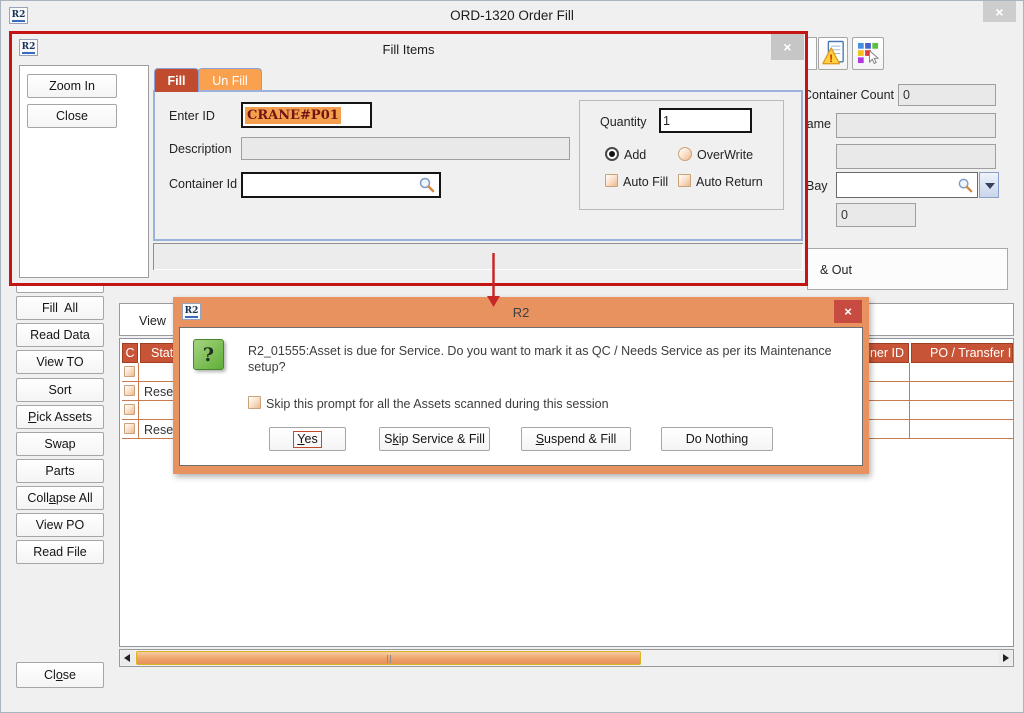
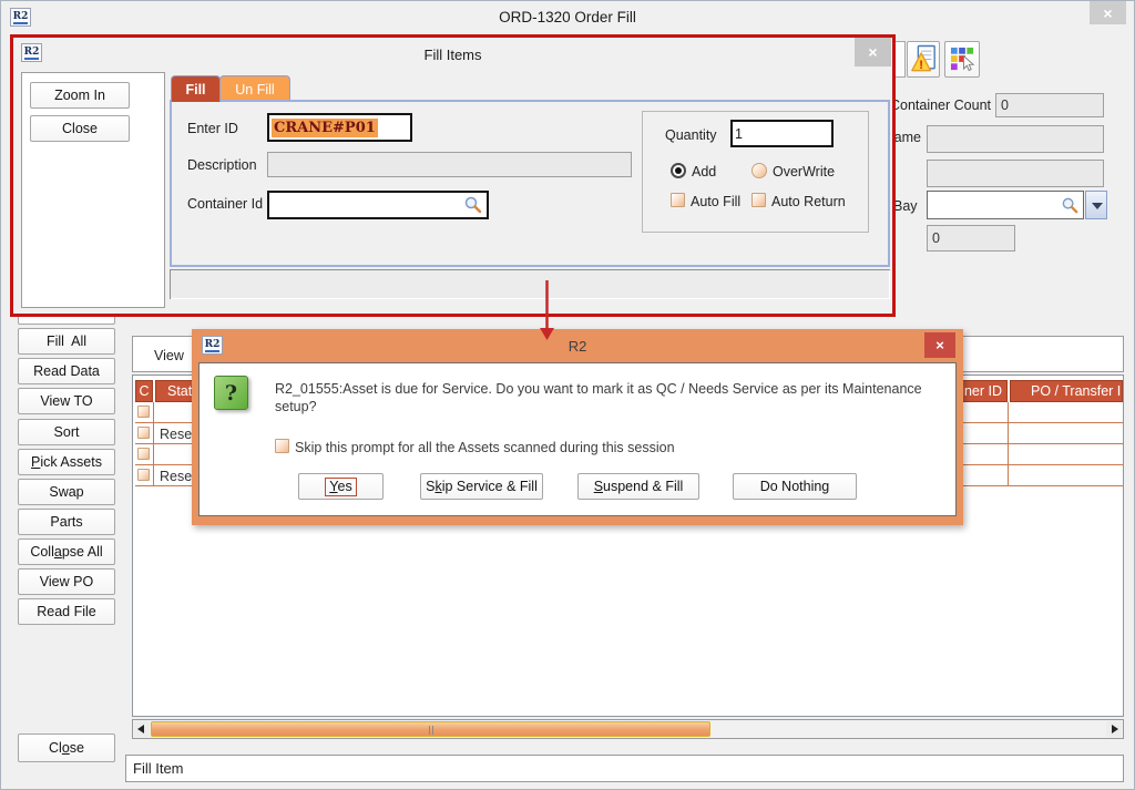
  R2
  ORD-1320 Order Fill
  ×
  !
  Container Count
  0
  ame
  Bay
  0
- & Out
  Fill All
  Read Data
  View TO
  Sort
  Pick Assets
  Swap
  Parts
  Collapse All
  View PO
  Read File
  Close
  View
  C
  PO / Transfer I
+ Fill Item
  R2
  Fill Items
  ×
  Zoom In
  Close
  Fill
  Un Fill
  Enter ID
  CRANE#P01
  Description
  Container Id
  Quantity
  1
  Add
  OverWrite
  Auto Fill
  Auto Return
  R2
  R2
  ×
  ?
  R2_01555:Asset is due for Service. Do you want to mark it as QC / Needs Service as per its Maintenance
  setup?
  Skip this prompt for all the Assets scanned during this session
  Yes
  Skip Service & Fill
  Suspend & Fill
  Do Nothing
